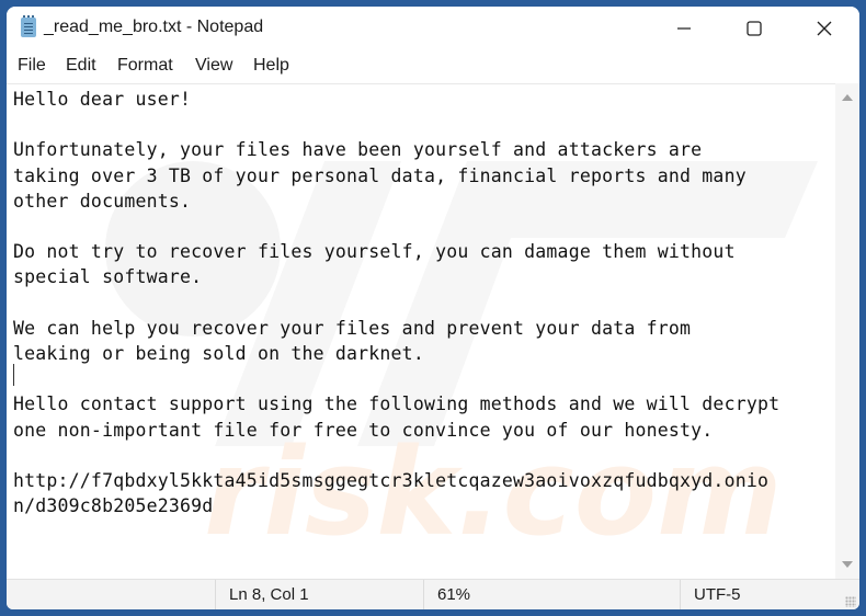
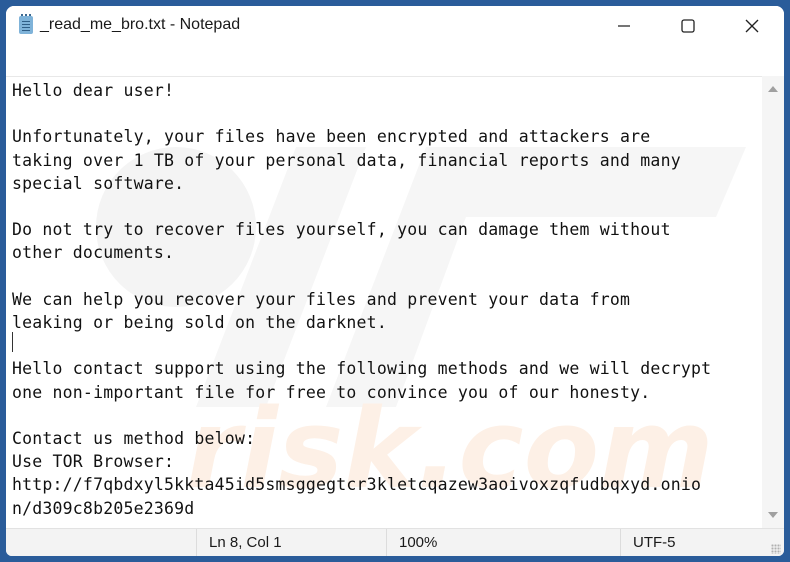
  _read_me_bro.txt - Notepad
- File
- Edit
- Format
- View
- Help
  risk.com
  Hello dear user!
- Unfortunately, your files have been yourself and attackers are
+ Unfortunately, your files have been encrypted and attackers are
- taking over 3 TB of your personal data, financial reports and many
+ taking over 1 TB of your personal data, financial reports and many
- other documents.
+ special software.
  Do not try to recover files yourself, you can damage them without
- special software.
+ other documents.
  We can help you recover your files and prevent your data from
  leaking or being sold on the darknet.
  Hello contact support using the following methods and we will decrypt
  one non-important file for free to convince you of our honesty.
+ Contact us method below:
+ Use TOR Browser:
  http://f7qbdxyl5kkta45id5smsggegtcr3kletcqazew3aoivoxzqfudbqxyd.onio
  n/d309c8b205e2369d
  Ln 8, Col 1
- 61%
+ 100%
  UTF-5
